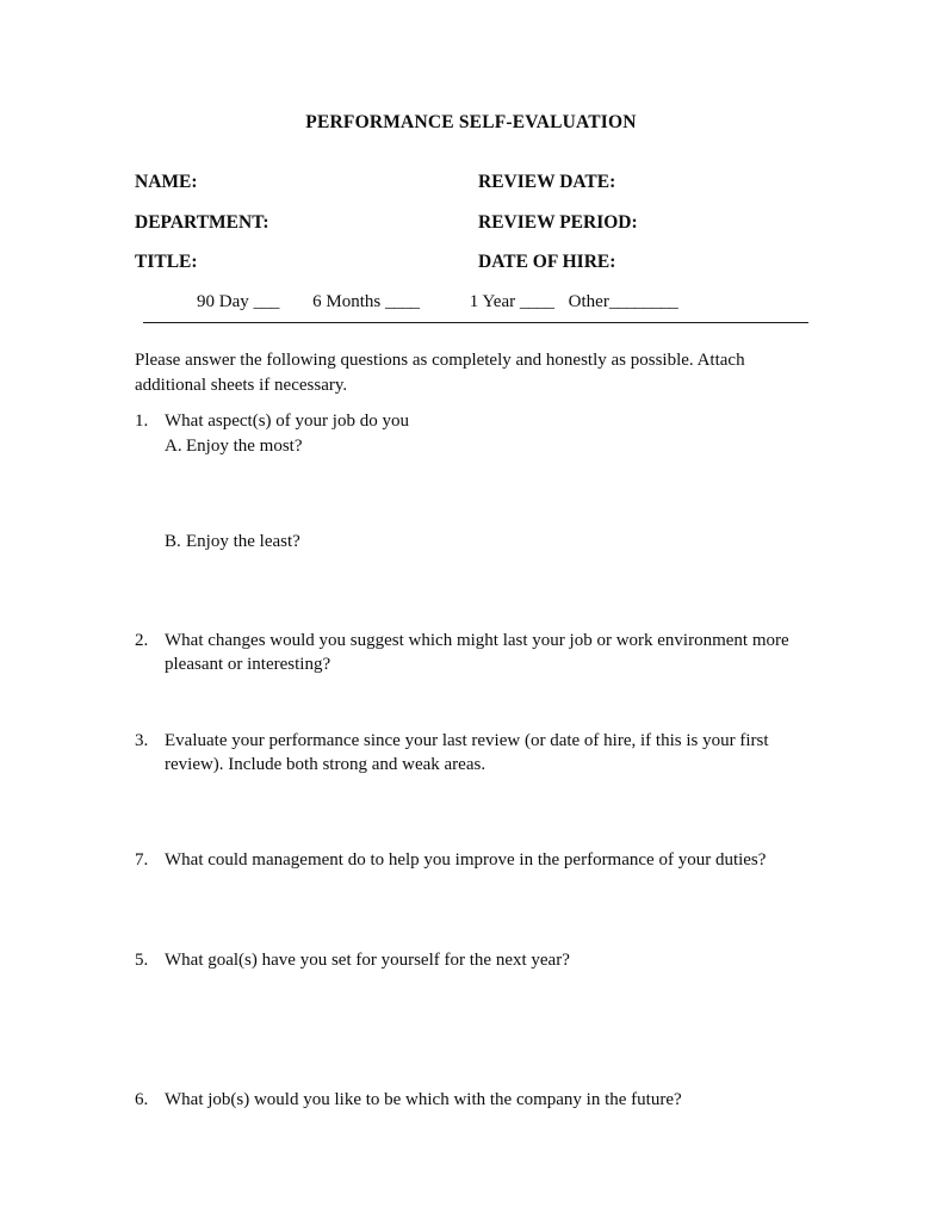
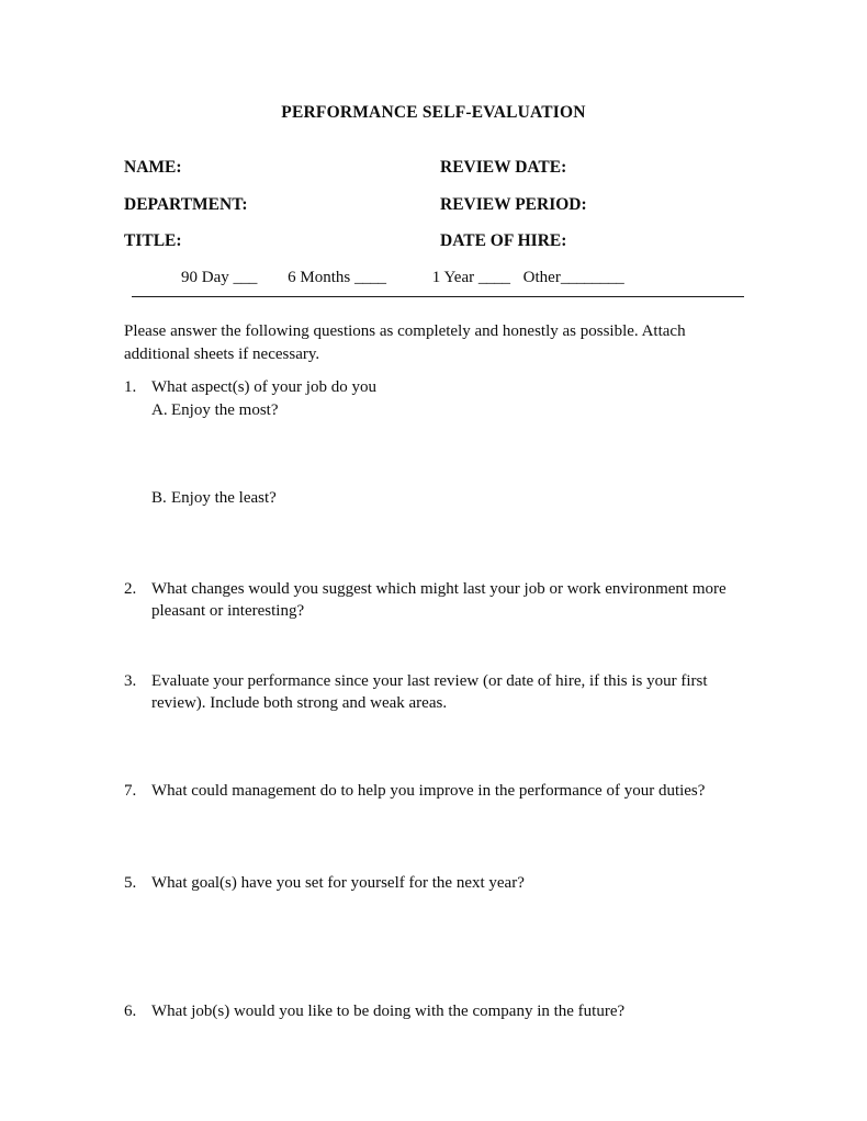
  PERFORMANCE SELF-EVALUATION
  NAME:
  REVIEW DATE:
  DEPARTMENT:
  REVIEW PERIOD:
  TITLE:
  DATE OF HIRE:
  90 Day ___ 6 Months ____ 1 Year ____ Other________
  Please answer the following questions as completely and honestly as possible. Attach additional sheets if necessary.
  1.
  What aspect(s) of your job do you
  A.
  Enjoy the most?
  B.
  Enjoy the least?
  2.
  What changes would you suggest which might last your job or work environment more pleasant or interesting?
  3.
  Evaluate your performance since your last review (or date of hire, if this is your first review). Include both strong and weak areas.
  7.
  What could management do to help you improve in the performance of your duties?
  5.
  What goal(s) have you set for yourself for the next year?
  6.
- What job(s) would you like to be which with the company in the future?
+ What job(s) would you like to be doing with the company in the future?
